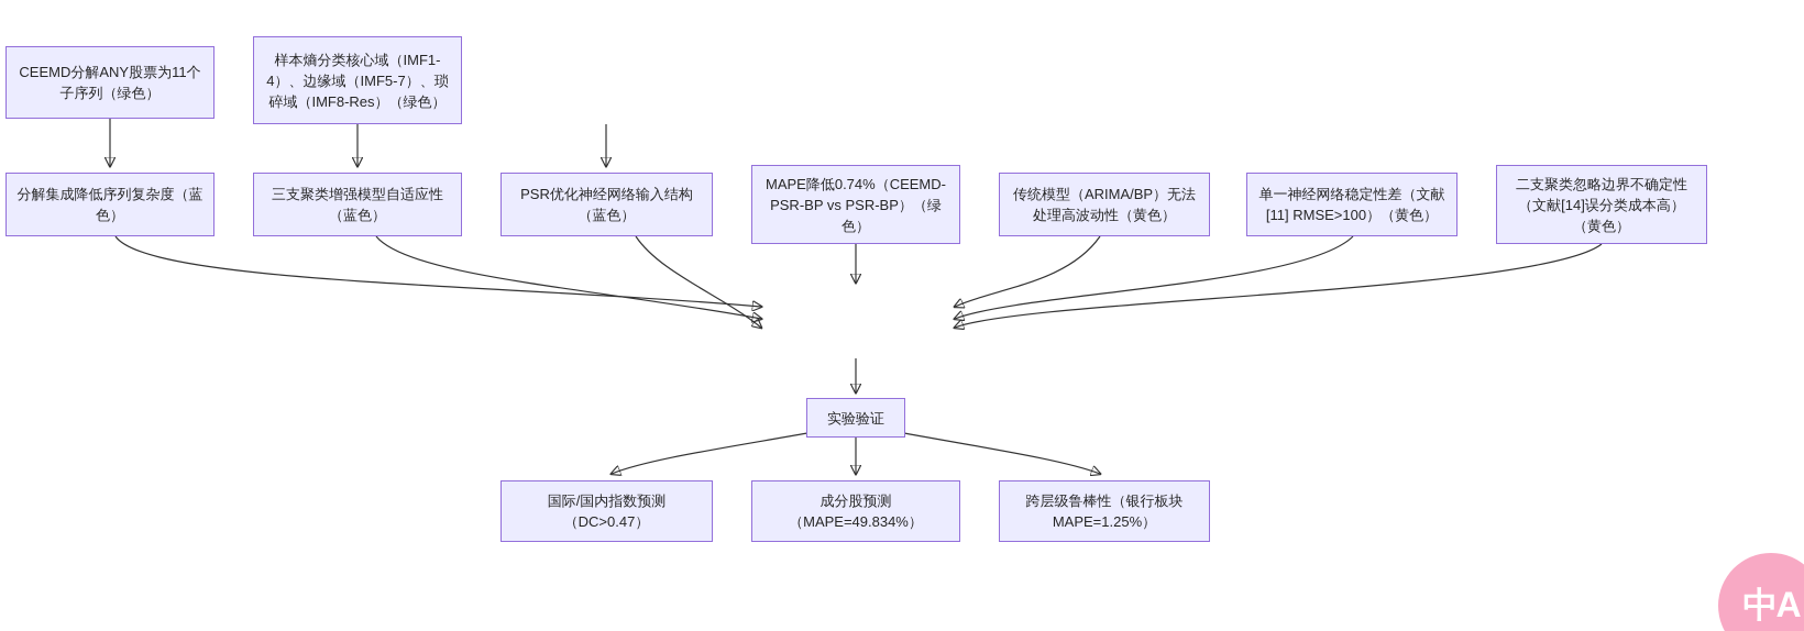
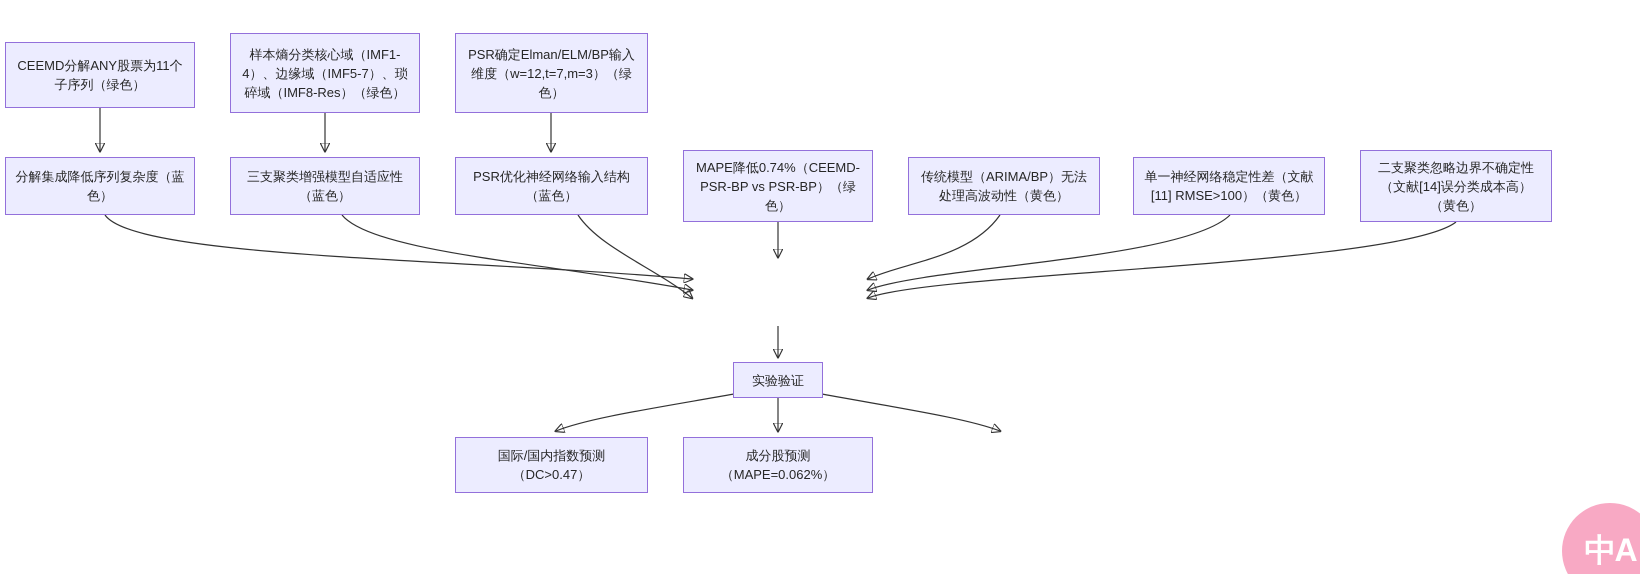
  CEEMD分解ANY股票为11个子序列（绿色）
  样本熵分类核心域（IMF1-4）、边缘域（IMF5-7）、琐碎域（IMF8-Res）（绿色）
+ PSR确定Elman/ELM/BP输入维度（w=12,t=7,m=3）（绿色）
  分解集成降低序列复杂度（蓝色）
  三支聚类增强模型自适应性（蓝色）
  PSR优化神经网络输入结构（蓝色）
  MAPE降低0.74%（CEEMD-PSR-BP vs PSR-BP）（绿色）
  传统模型（ARIMA/BP）无法处理高波动性（黄色）
  单一神经网络稳定性差（文献[11] RMSE>100）（黄色）
  二支聚类忽略边界不确定性（文献[14]误分类成本高）（黄色）
  实验验证
  国际/国内指数预测（DC>0.47）
- 成分股预测（MAPE=49.834%）
+ 成分股预测（MAPE=0.062%）
- 跨层级鲁棒性（银行板块MAPE=1.25%）
  中A
